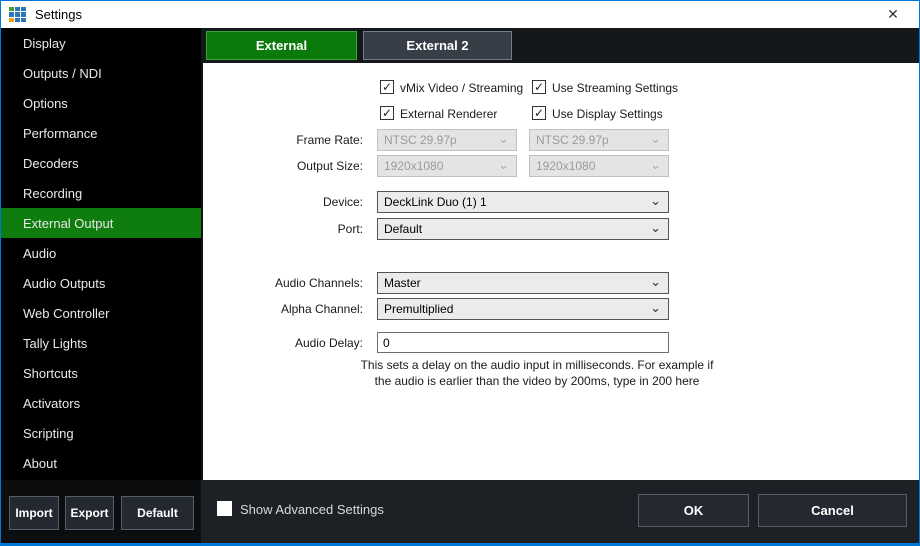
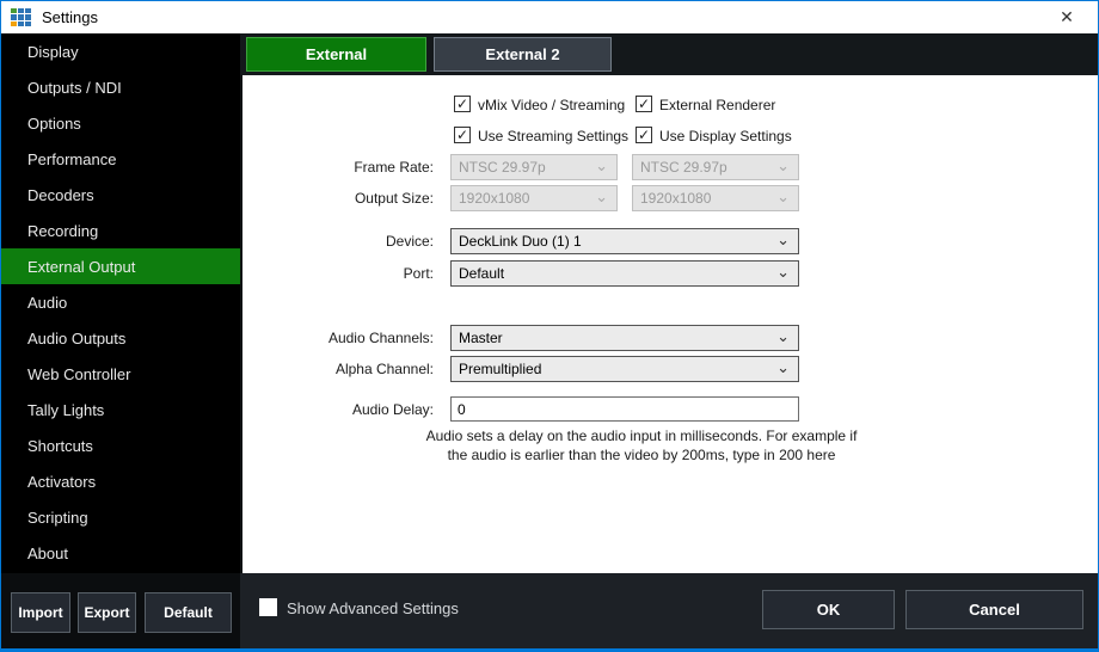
  Settings
  ✕
  Display
  Outputs / NDI
  Options
  Performance
  Decoders
  Recording
  External Output
  Audio
  Audio Outputs
  Web Controller
  Tally Lights
  Shortcuts
  Activators
  Scripting
  About
  External
  External 2
  ✓
  vMix Video / Streaming
  ✓
- Use Streaming Settings
+ External Renderer
  ✓
- External Renderer
+ Use Streaming Settings
  ✓
  Use Display Settings
  Frame Rate:
  NTSC 29.97p
  ⌄
  NTSC 29.97p
  ⌄
  Output Size:
  1920x1080
  ⌄
  1920x1080
  ⌄
  Device:
  DeckLink Duo (1) 1
  ⌄
  Port:
  Default
  ⌄
  Audio Channels:
  Master
  ⌄
  Alpha Channel:
  Premultiplied
  ⌄
  Audio Delay:
  0
- This sets a delay on the audio input in milliseconds. For example if
+ Audio sets a delay on the audio input in milliseconds. For example if
  the audio is earlier than the video by 200ms, type in 200 here
  Import
  Export
  Default
  Show Advanced Settings
  OK
  Cancel
